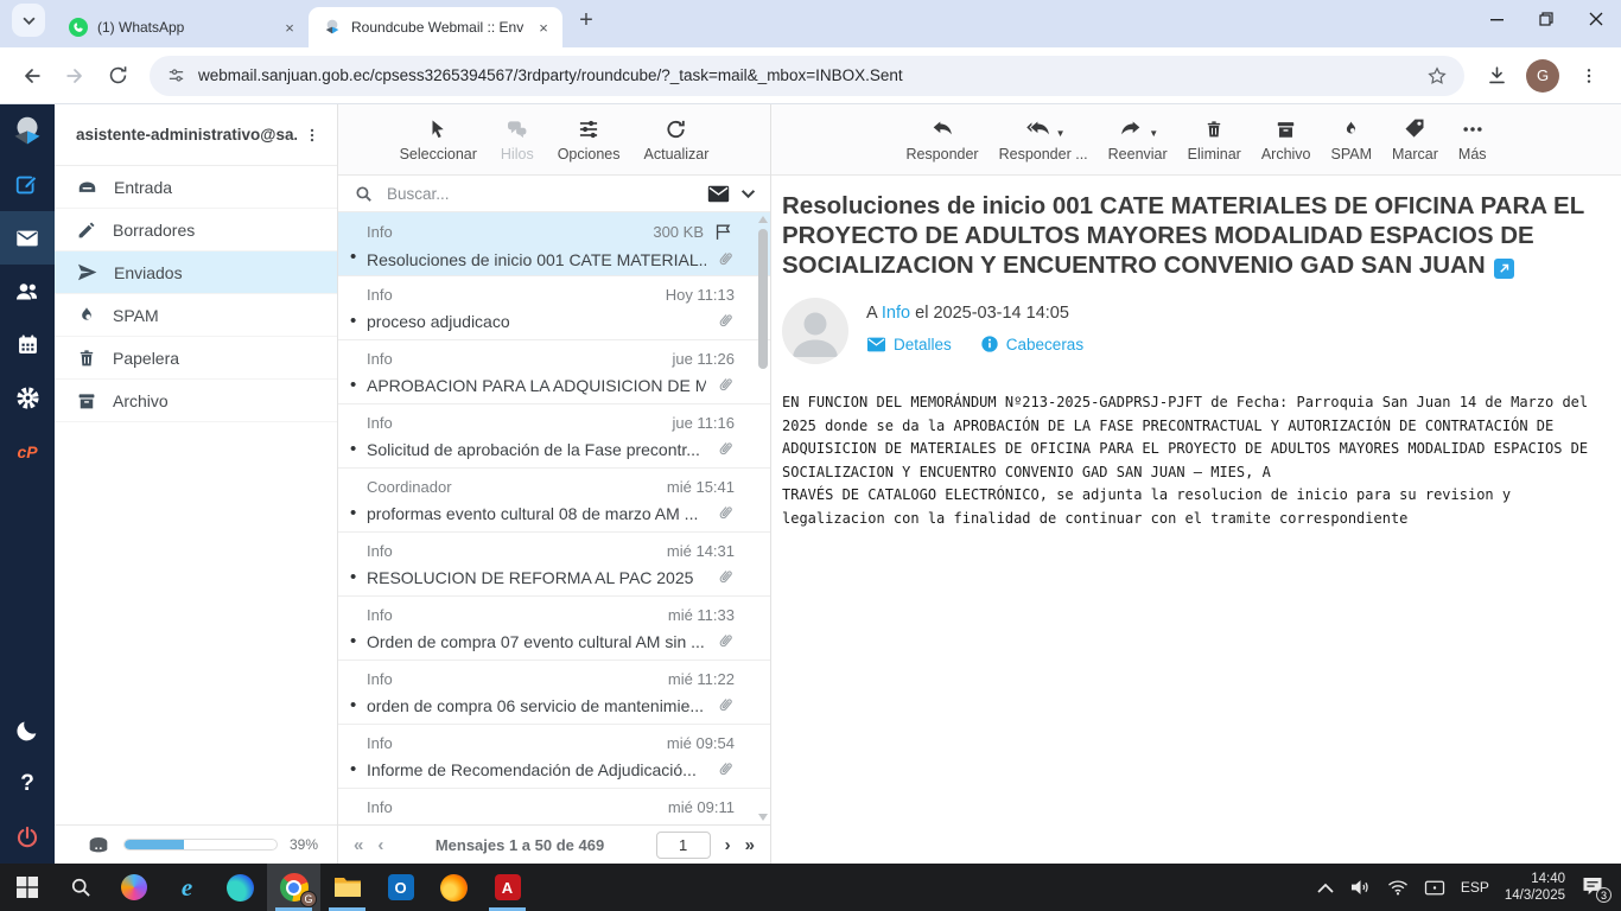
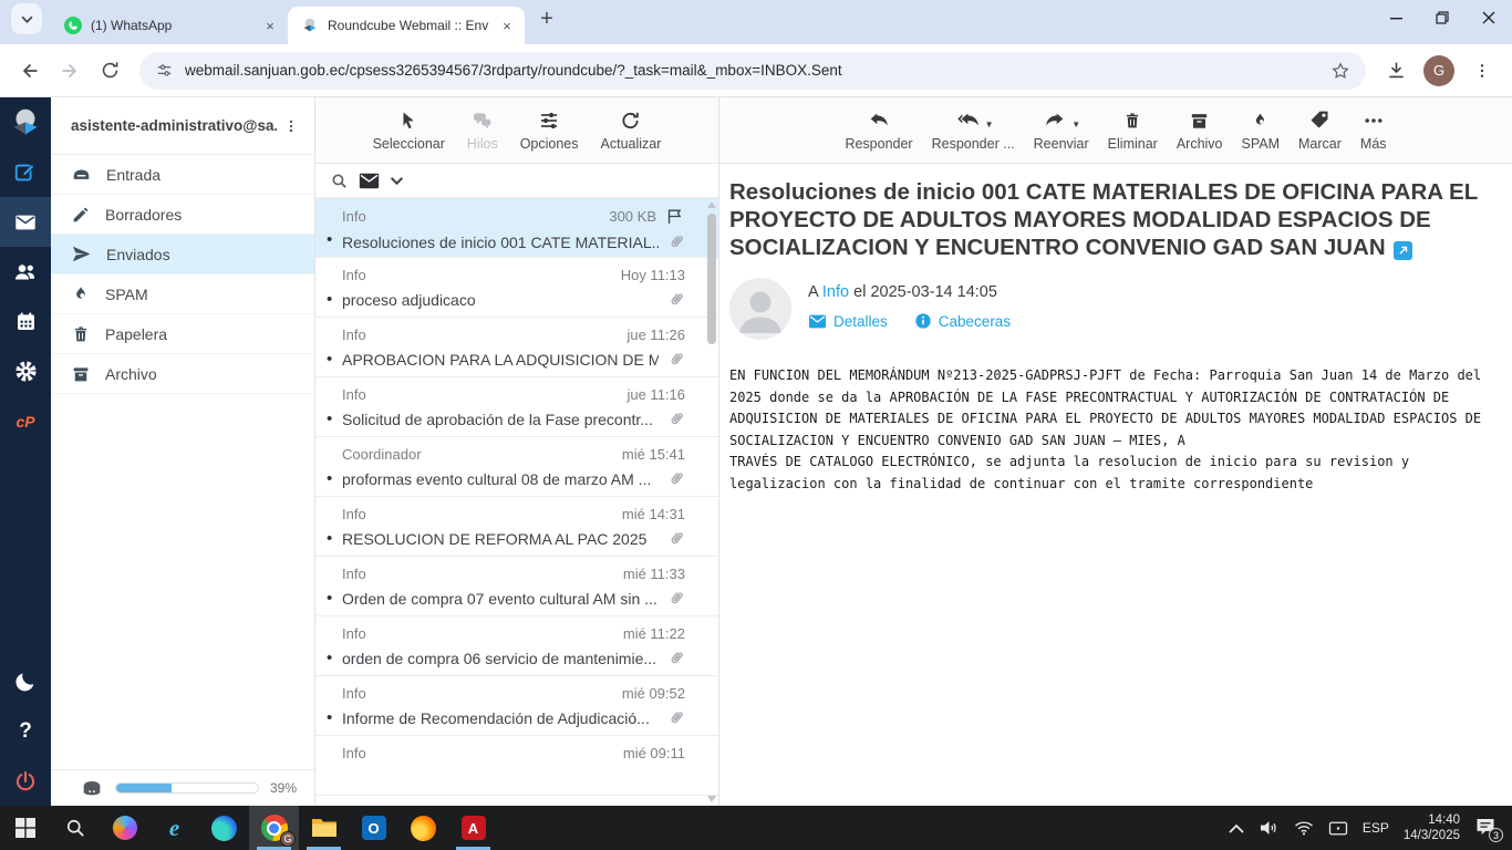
  (1) WhatsApp
  ×
  Roundcube Webmail :: Env
  ×
  +
  webmail.sanjuan.gob.ec/cpsess3265394567/3rdparty/roundcube/?_task=mail&_mbox=INBOX.Sent
  G
  cP
  ?
  asistente-administrativo@sa.
  Entrada
  Borradores
  Enviados
  SPAM
  Papelera
  Archivo
  39%
  Seleccionar
  Hilos
  Opciones
  Actualizar
- Buscar...
  Info
  300 KB
  •
  Resoluciones de inicio 001 CATE MATERIAL..
  Info
  Hoy 11:13
  •
  proceso adjudicaco
  Info
  jue 11:26
  •
  APROBACION PARA LA ADQUISICION DE M
  Info
  jue 11:16
  •
  Solicitud de aprobación de la Fase precontr...
  Coordinador
  mié 15:41
  •
  proformas evento cultural 08 de marzo AM ...
  Info
  mié 14:31
  •
  RESOLUCION DE REFORMA AL PAC 2025
  Info
  mié 11:33
  •
  Orden de compra 07 evento cultural AM sin ...
  Info
  mié 11:22
  •
  orden de compra 06 servicio de mantenimie...
  Info
- mié 09:54
+ mié 09:52
  •
  Informe de Recomendación de Adjudicació...
  Info
  mié 09:11
- «
- ‹
- Mensajes 1 a 50 de 469
- 1
- ›
- »
  Responder
  ▼
  Responder ...
  ▼
  Reenviar
  Eliminar
  Archivo
  SPAM
  Marcar
  Más
  Resoluciones de inicio 001 CATE MATERIALES DE OFICINA PARA EL PROYECTO DE ADULTOS MAYORES MODALIDAD ESPACIOS DE SOCIALIZACION Y ENCUENTRO CONVENIO GAD SAN JUAN
  A Info el 2025-03-14 14:05
  Detalles
  Cabeceras
  EN FUNCION DEL MEMORÁNDUM Nº213-2025-GADPRSJ-PJFT de Fecha: Parroquia San Juan 14 de Marzo del 2025 donde se da la APROBACIÓN DE LA FASE PRECONTRACTUAL Y AUTORIZACIÓN DE CONTRATACIÓN DE ADQUISICION DE MATERIALES DE OFICINA PARA EL PROYECTO DE ADULTOS MAYORES MODALIDAD ESPACIOS DE SOCIALIZACION Y ENCUENTRO CONVENIO GAD SAN JUAN – MIES, A
  TRAVÉS DE CATALOGO ELECTRÓNICO, se adjunta la resolucion de inicio para su revision y legalizacion con la finalidad de continuar con el tramite correspondiente
  e
  G
  O
  A
  ESP
  14:40
  14/3/2025
  3
